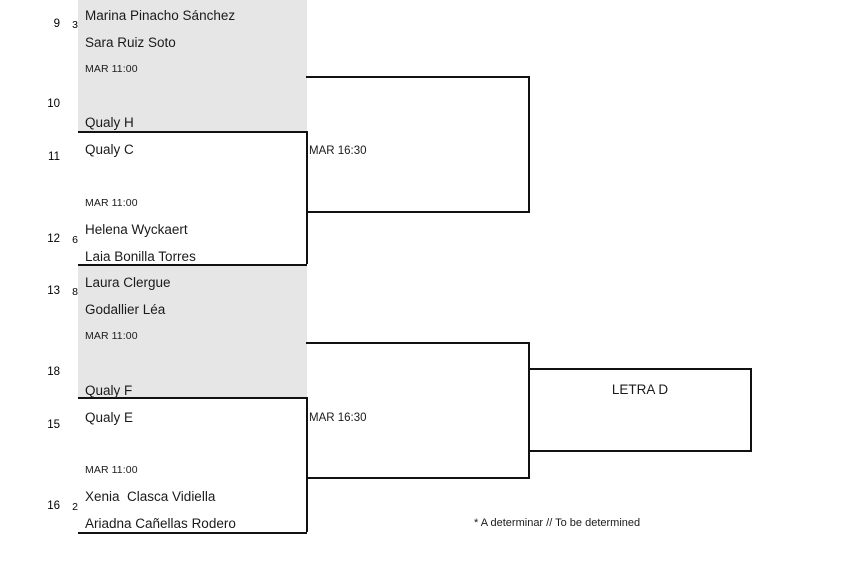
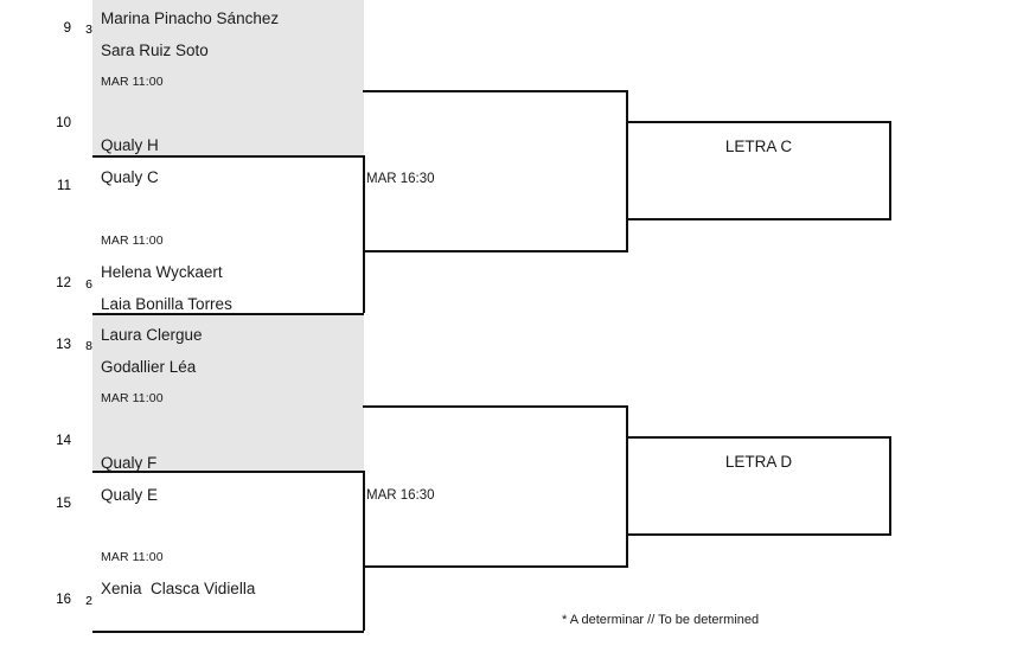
  9
  3
  Marina Pinacho Sánchez
  Sara Ruiz Soto
  MAR 11:00
  10
  Qualy H
  11
  Qualy C
  MAR 11:00
  12
  6
  Helena Wyckaert
  Laia Bonilla Torres
  13
  8
  Laura Clergue
  Godallier Léa
  MAR 11:00
- 18
+ 14
  Qualy F
  15
  Qualy E
  MAR 11:00
  16
  2
  Xenia Clasca Vidiella
- Ariadna Cañellas Rodero
  MAR 16:30
  MAR 16:30
+ LETRA C
  LETRA D
  * A determinar // To be determined
